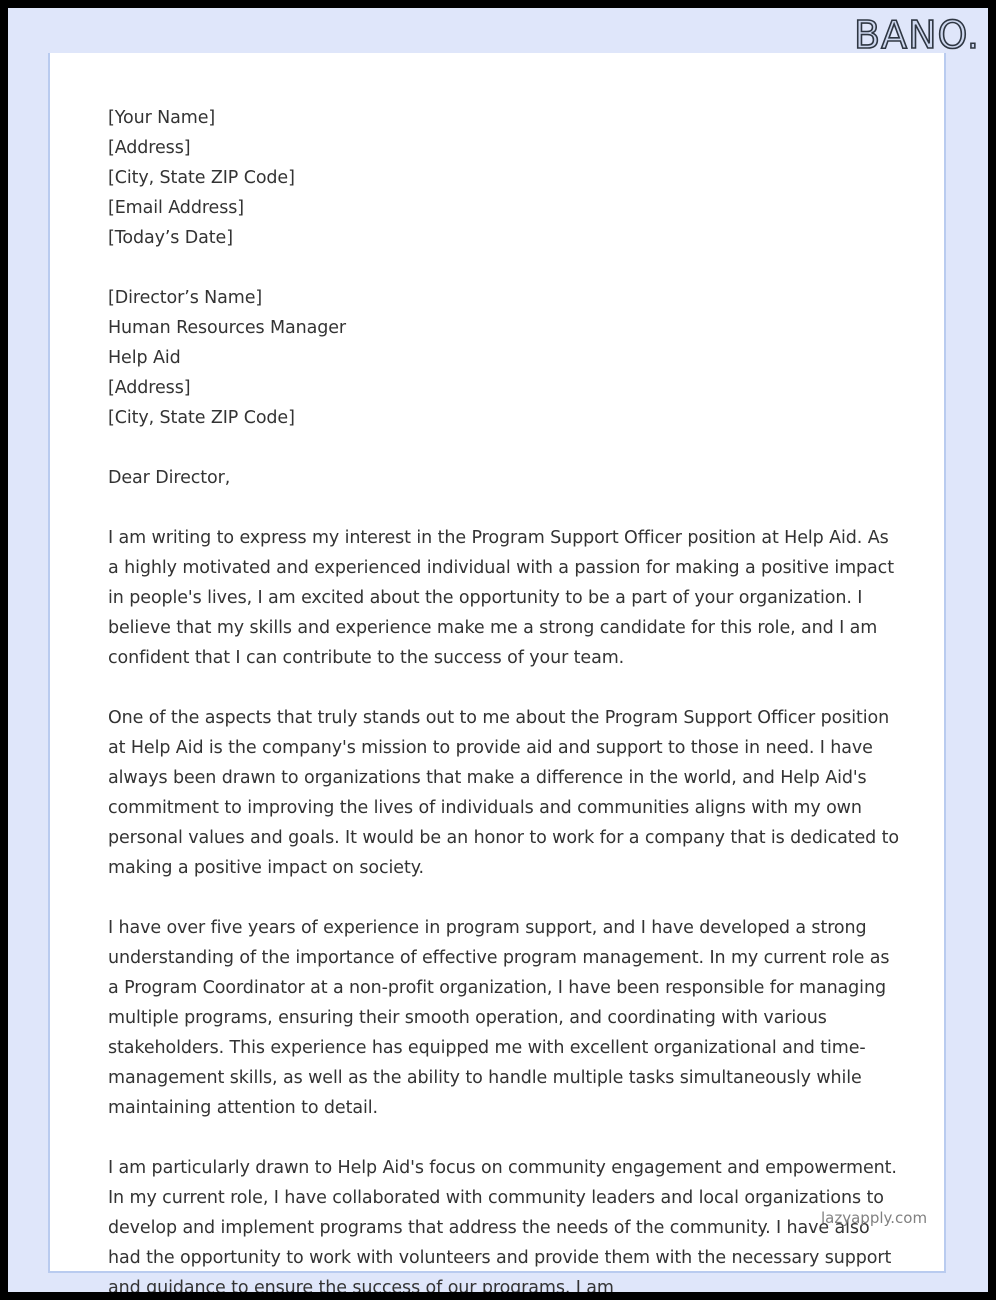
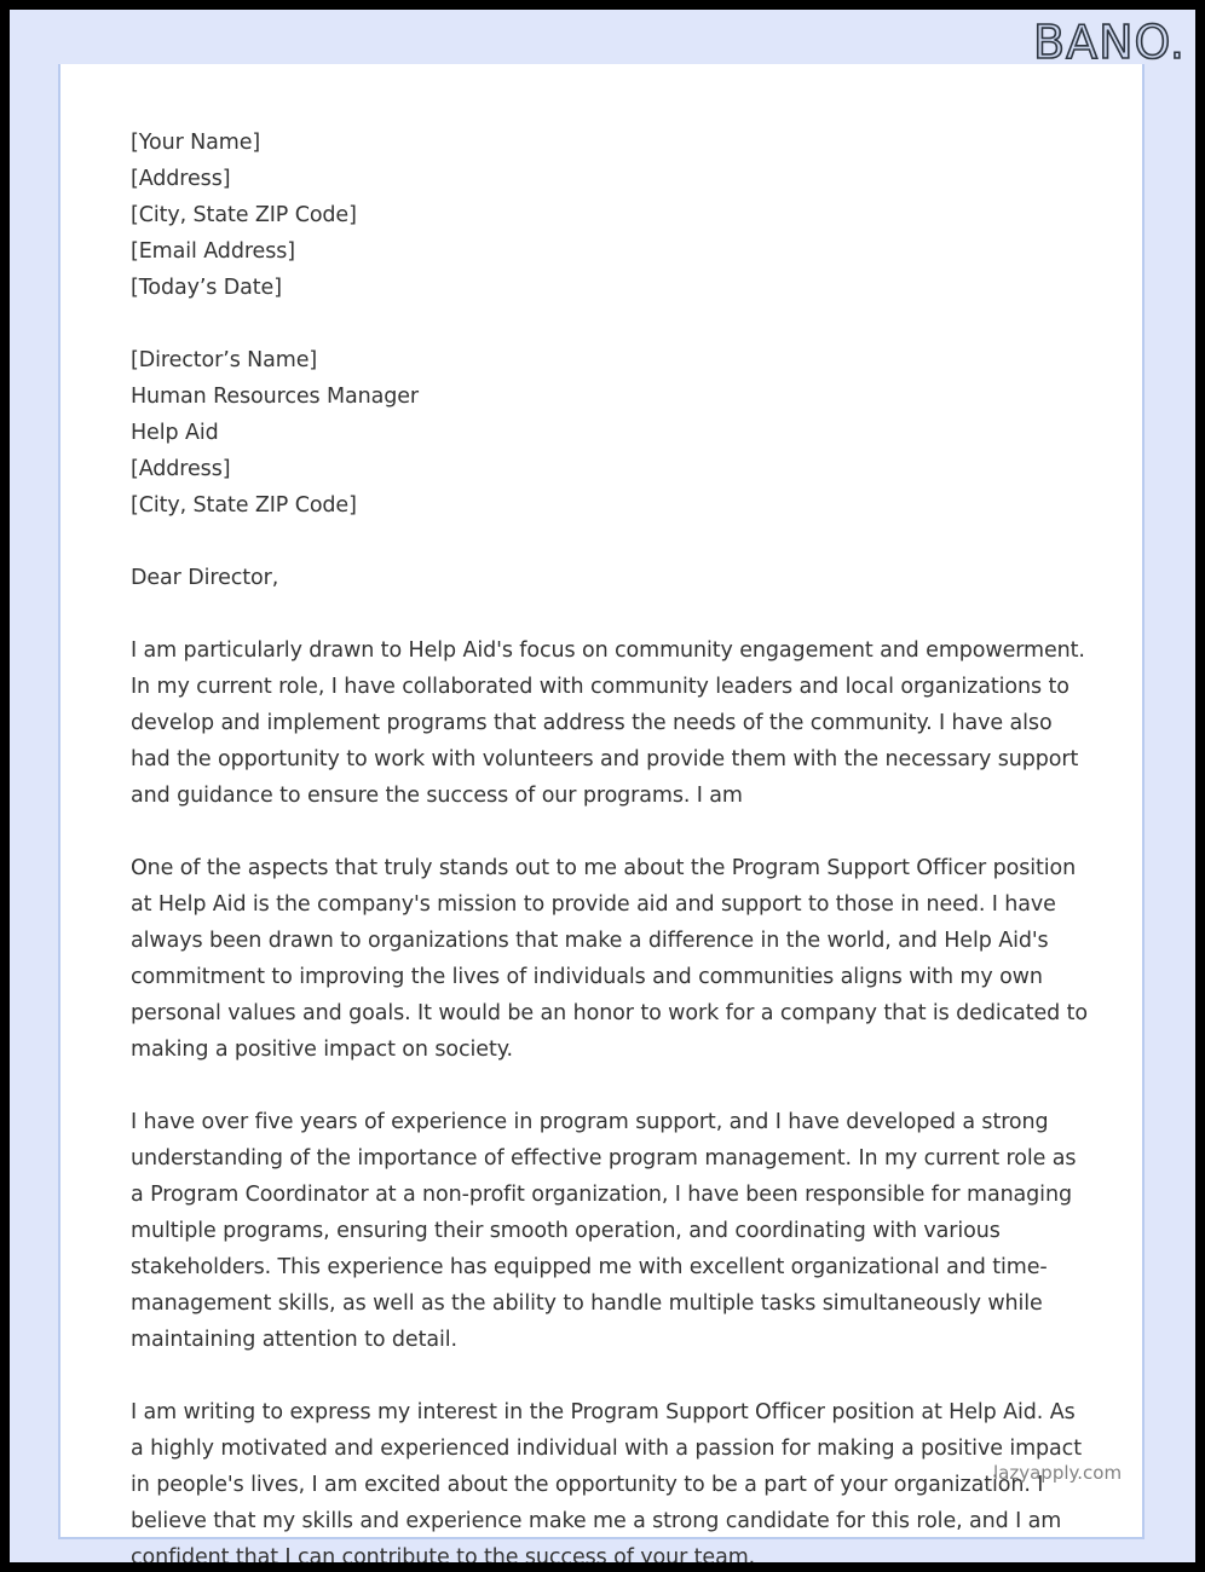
  BANO.
  [Your Name]
  [Address]
  [City, State ZIP Code]
  [Email Address]
  [Today’s Date]
  [Director’s Name]
  Human Resources Manager
  Help Aid
  [Address]
  [City, State ZIP Code]
  Dear Director,
- I am writing to express my interest in the Program Support Officer position at Help Aid. As a highly motivated and experienced individual with a passion for making a positive impact in people's lives, I am excited about the opportunity to be a part of your organization. I believe that my skills and experience make me a strong candidate for this role, and I am confident that I can contribute to the success of your team.
+ I am particularly drawn to Help Aid's focus on community engagement and empowerment. In my current role, I have collaborated with community leaders and local organizations to develop and implement programs that address the needs of the community. I have also had the opportunity to work with volunteers and provide them with the necessary support and guidance to ensure the success of our programs. I am
  One of the aspects that truly stands out to me about the Program Support Officer position at Help Aid is the company's mission to provide aid and support to those in need. I have always been drawn to organizations that make a difference in the world, and Help Aid's commitment to improving the lives of individuals and communities aligns with my own personal values and goals. It would be an honor to work for a company that is dedicated to making a positive impact on society.
  I have over five years of experience in program support, and I have developed a strong understanding of the importance of effective program management. In my current role as a Program Coordinator at a non-profit organization, I have been responsible for managing multiple programs, ensuring their smooth operation, and coordinating with various stakeholders. This experience has equipped me with excellent organizational and time-management skills, as well as the ability to handle multiple tasks simultaneously while maintaining attention to detail.
- I am particularly drawn to Help Aid's focus on community engagement and empowerment. In my current role, I have collaborated with community leaders and local organizations to develop and implement programs that address the needs of the community. I have also had the opportunity to work with volunteers and provide them with the necessary support and guidance to ensure the success of our programs. I am
+ I am writing to express my interest in the Program Support Officer position at Help Aid. As a highly motivated and experienced individual with a passion for making a positive impact in people's lives, I am excited about the opportunity to be a part of your organization. I believe that my skills and experience make me a strong candidate for this role, and I am confident that I can contribute to the success of your team.
  lazyapply.com
